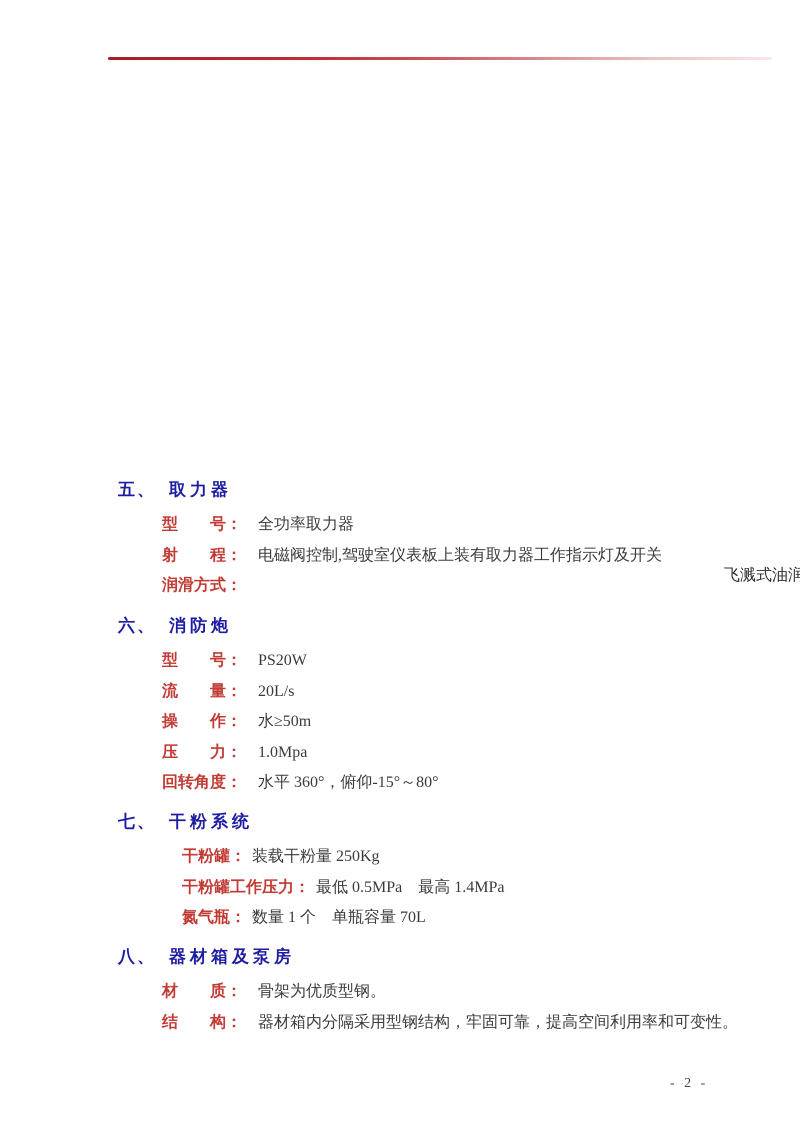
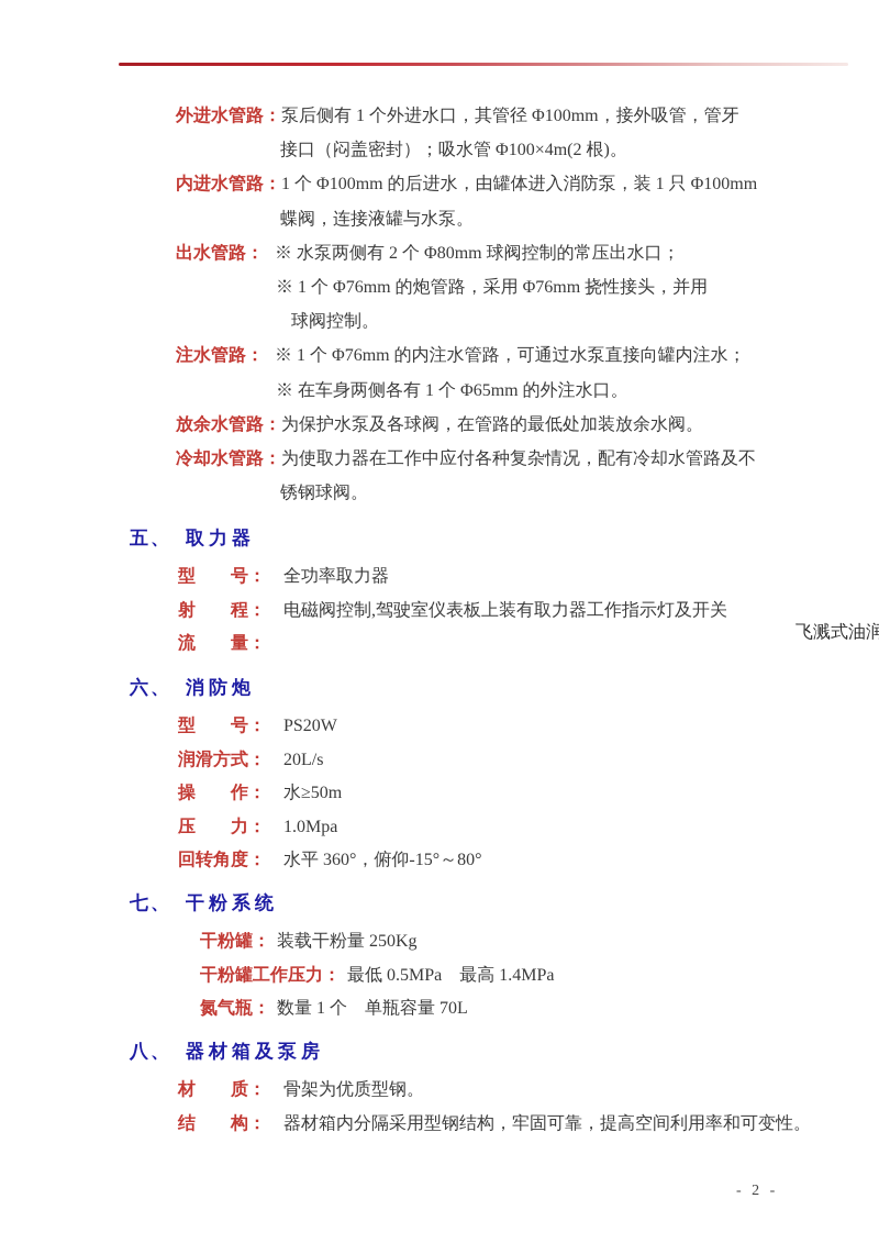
+ 外进水管路：
+ 泵后侧有 1 个外进水口，其管径 Φ100mm，接外吸管，管牙
+ 接口（闷盖密封）；吸水管 Φ100×4m(2 根)。
+ 内进水管路：
+ 1 个 Φ100mm 的后进水，由罐体进入消防泵，装 1 只 Φ100mm
+ 蝶阀，连接液罐与水泵。
+ 出水管路：
+ ※ 水泵两侧有 2 个 Φ80mm 球阀控制的常压出水口；
+ ※ 1 个 Φ76mm 的炮管路，采用 Φ76mm 挠性接头，并用
+ 球阀控制。
+ 注水管路：
+ ※ 1 个 Φ76mm 的内注水管路，可通过水泵直接向罐内注水；
+ ※ 在车身两侧各有 1 个 Φ65mm 的外注水口。
+ 放余水管路：
+ 为保护水泵及各球阀，在管路的最低处加装放余水阀。
+ 冷却水管路：
+ 为使取力器在工作中应付各种复杂情况，配有冷却水管路及不
+ 锈钢球阀。
  五、 取力器
  型 号： 全功率取力器
  射 程： 电磁阀控制,驾驶室仪表板上装有取力器工作指示灯及开关
- 润滑方式：
+ 流 量：
  六、 消防炮
  型 号： PS20W
- 流 量： 20L/s
+ 润滑方式： 20L/s
  操 作： 水≥50m
  压 力： 1.0Mpa
  回转角度： 水平 360°，俯仰-15°～80°
  七、 干粉系统
  干粉罐： 装载干粉量 250Kg
  干粉罐工作压力： 最低 0.5MPa 最高 1.4MPa
  氮气瓶： 数量 1 个 单瓶容量 70L
  八、 器材箱及泵房
  材 质： 骨架为优质型钢。
  结 构： 器材箱内分隔采用型钢结构，牢固可靠，提高空间利用率和可变性。
  飞溅式油润
  - 2 -
